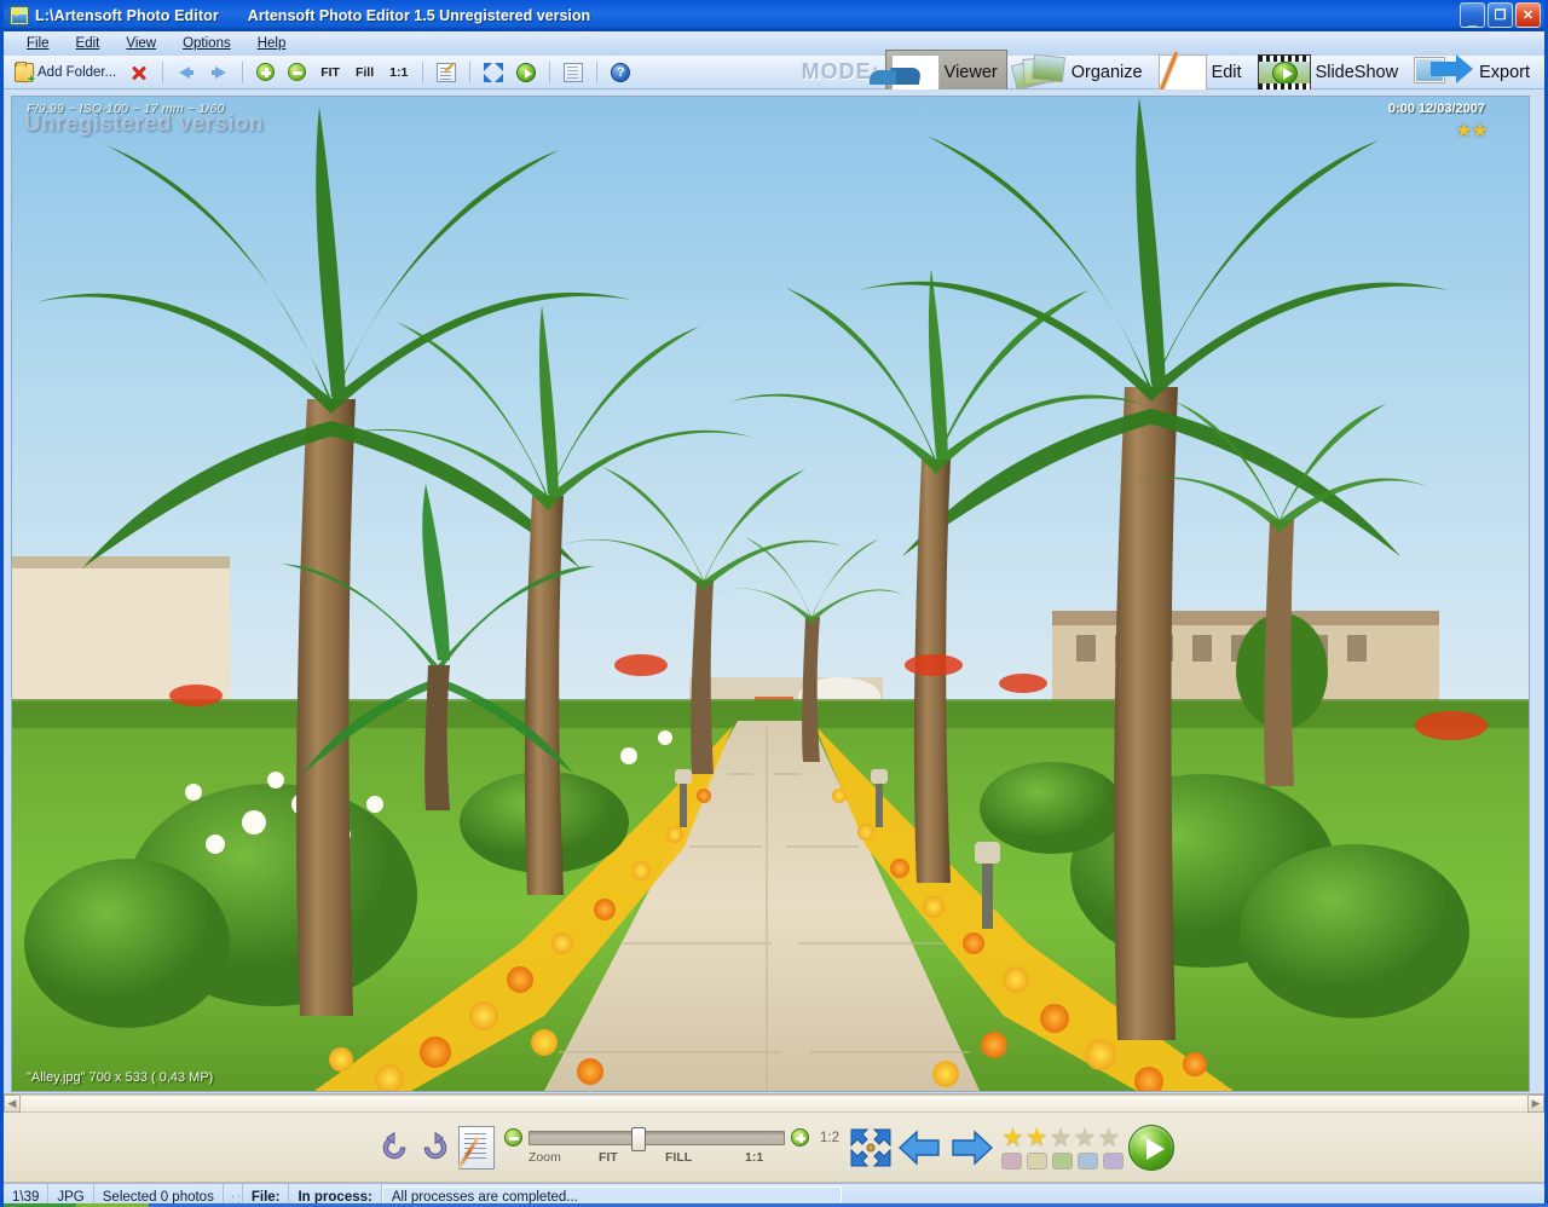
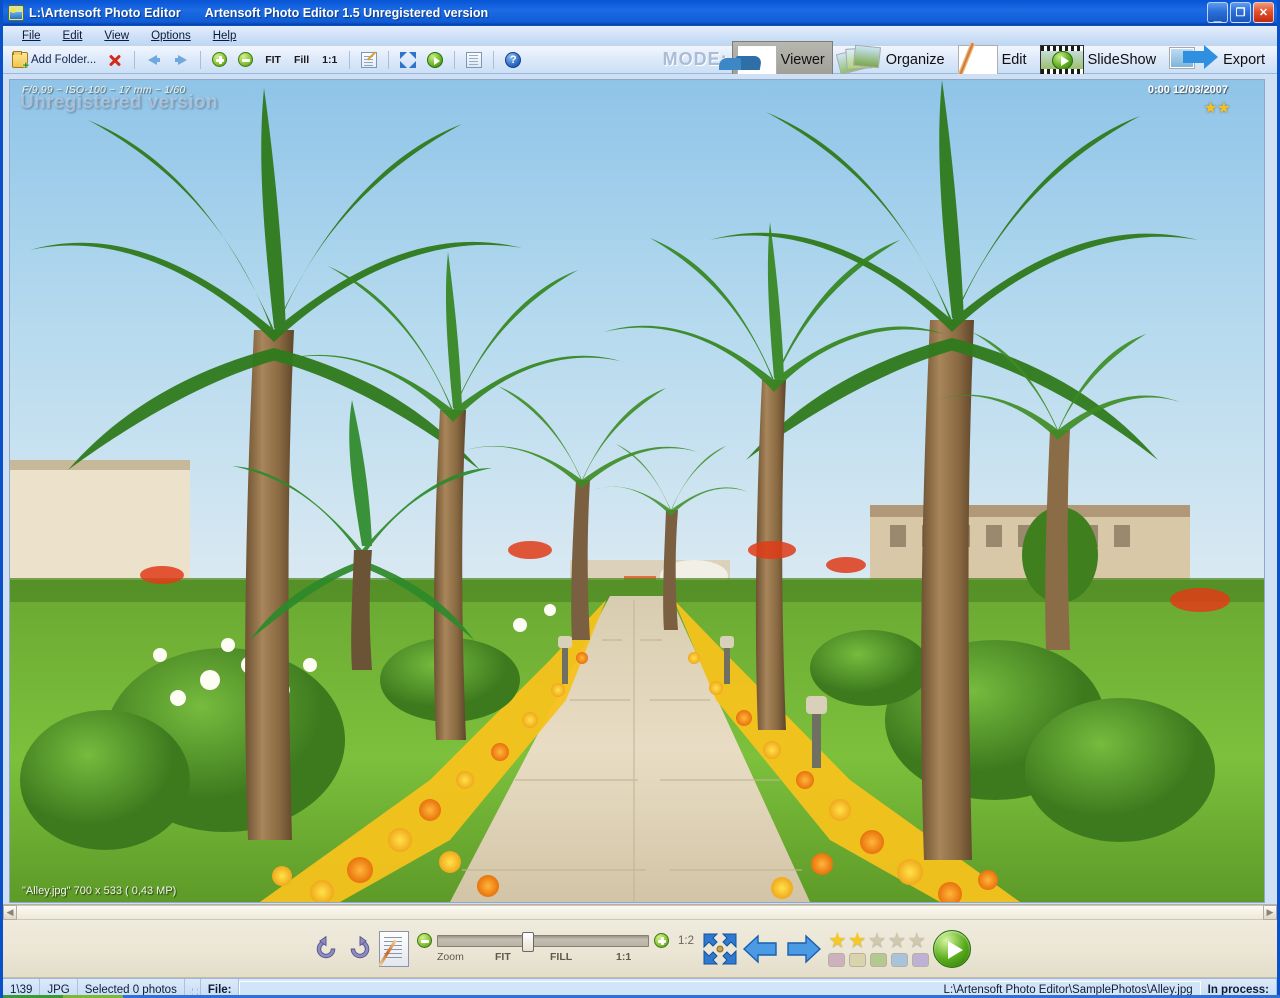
  L:\Artensoft Photo Editor
  Artensoft Photo Editor 1.5 Unregistered version
  _
  ❐
  ✕
  File
  Edit
  View
  Options
  Help
  Add Folder...
  FIT
  Fill
  1:1
  MODE
  Viewer
  Organize
  Edit
  SlideShow
  Export
  F/9,99 ~ ISO-100 ~ 17 mm ~ 1/60
  Unregistered version
  0:00 12/03/2007
  ★★
  "Alley.jpg" 700 x 533 ( 0,43 MP)
  ◀
  ▶
  1:2
  Zoom
  FIT
  FILL
  1:1
  ★
  ★
  ★
  ★
  ★
  1\39
  JPG
  Selected 0 photos
  File:
+ L:\Artensoft Photo Editor\SamplePhotos\Alley.jpg
  In process:
- All processes are completed...
